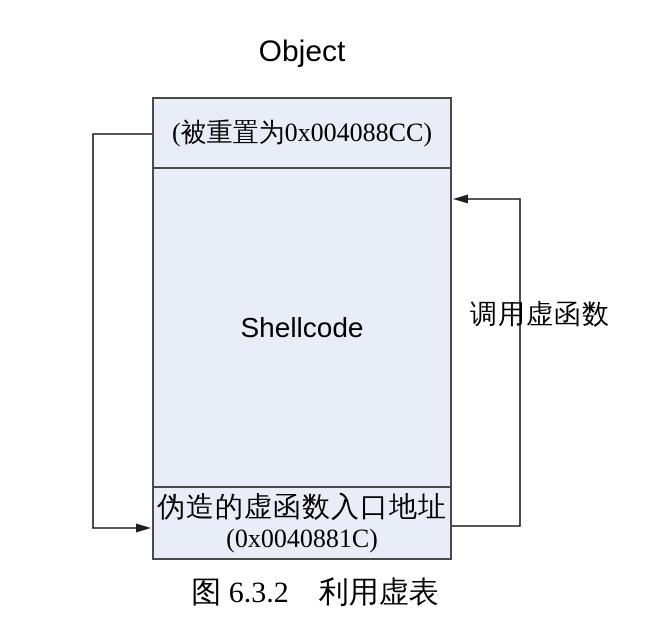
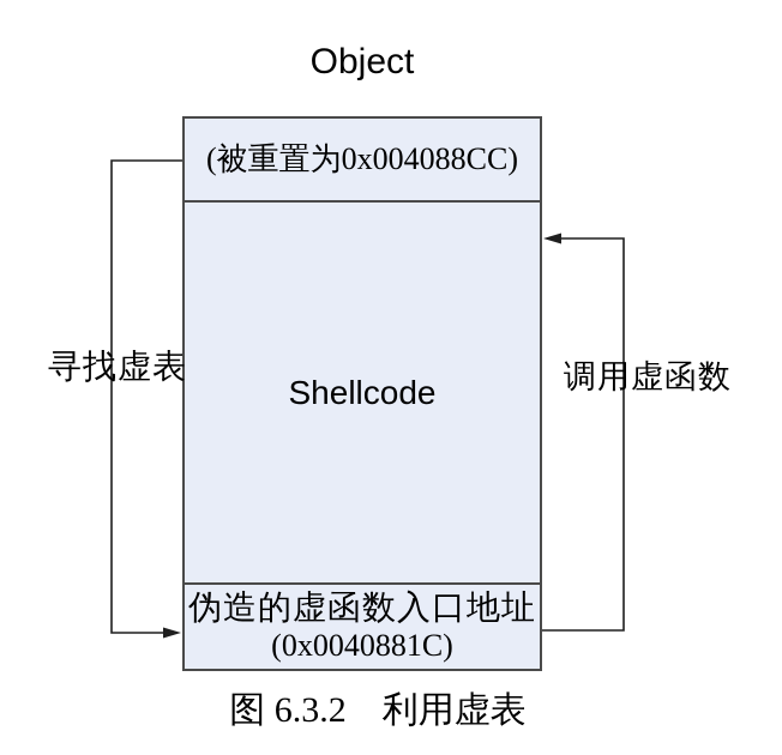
  Object
  (被重置为0x004088CC)
  Shellcode
  伪造的虚函数入口地址
  (0x0040881C)
+ 寻找虚表
  调用虚函数
  图 6.3.2 利用虚表
